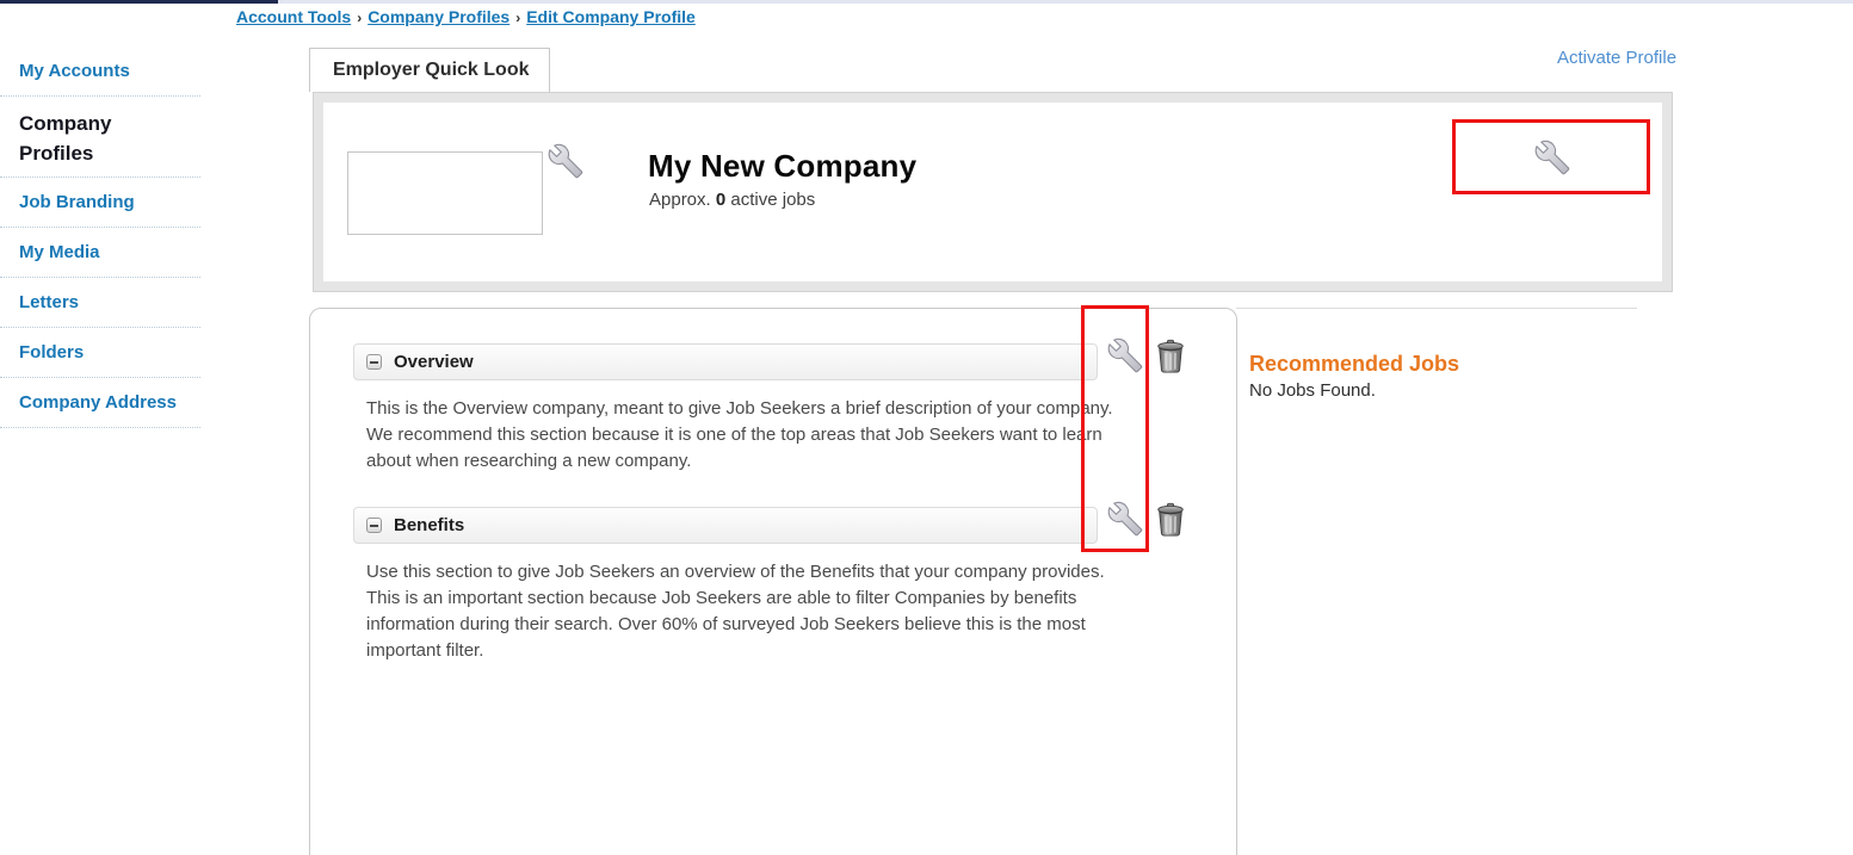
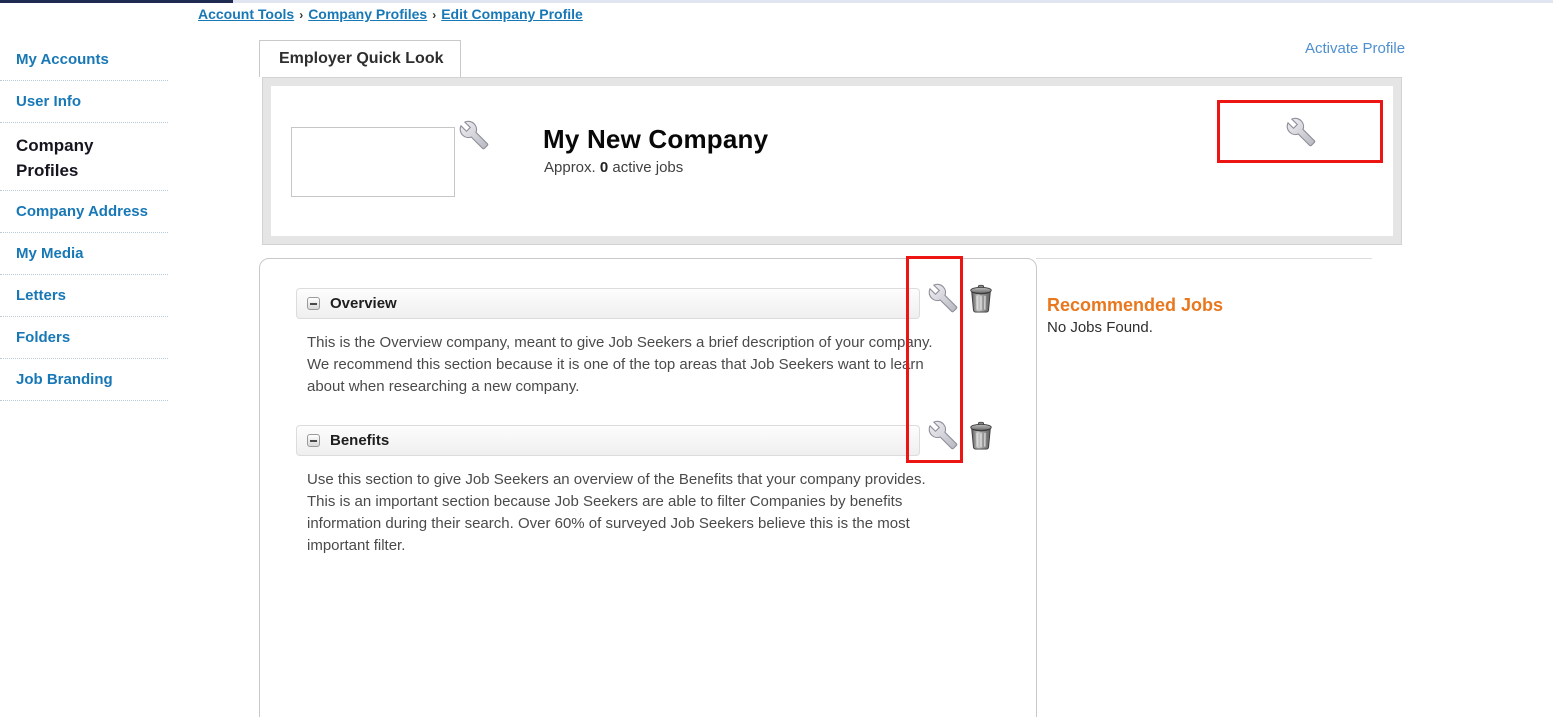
  Account Tools › Company Profiles › Edit Company Profile
  Activate Profile
  My Accounts
+ User Info
  Company Profiles
- Job Branding
+ Company Address
  My Media
  Letters
  Folders
- Company Address
+ Job Branding
  Employer Quick Look
  My New Company
  Approx. 0 active jobs
  Overview
  This is the Overview company, meant to give Job Seekers a brief description of your company. We recommend this section because it is one of the top areas that Job Seekers want to learn about when researching a new company.
  Benefits
  Use this section to give Job Seekers an overview of the Benefits that your company provides. This is an important section because Job Seekers are able to filter Companies by benefits information during their search. Over 60% of surveyed Job Seekers believe this is the most important filter.
  Recommended Jobs
  No Jobs Found.
